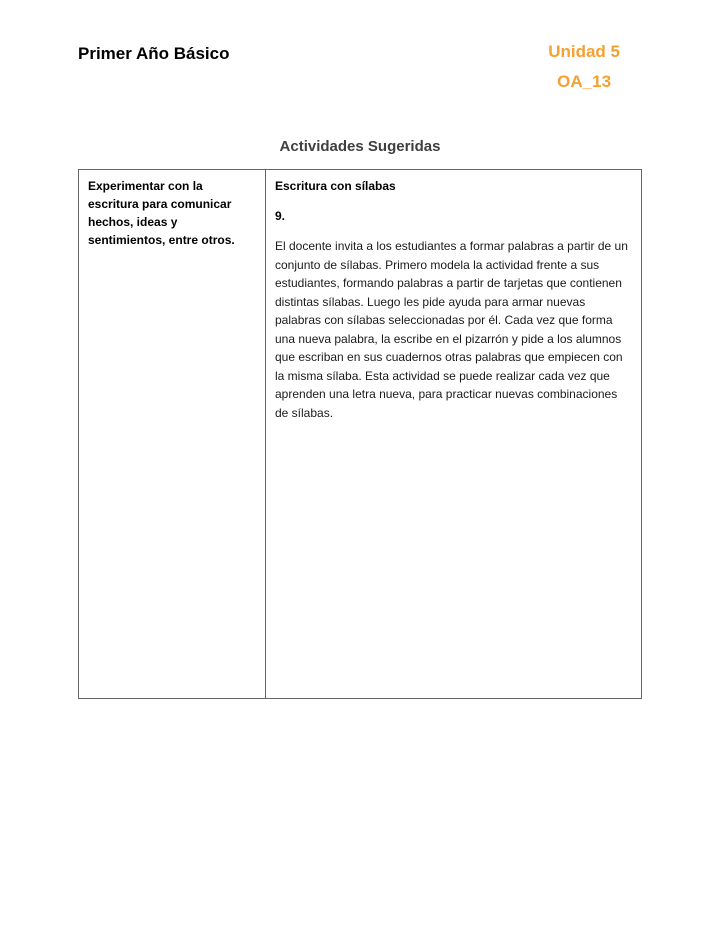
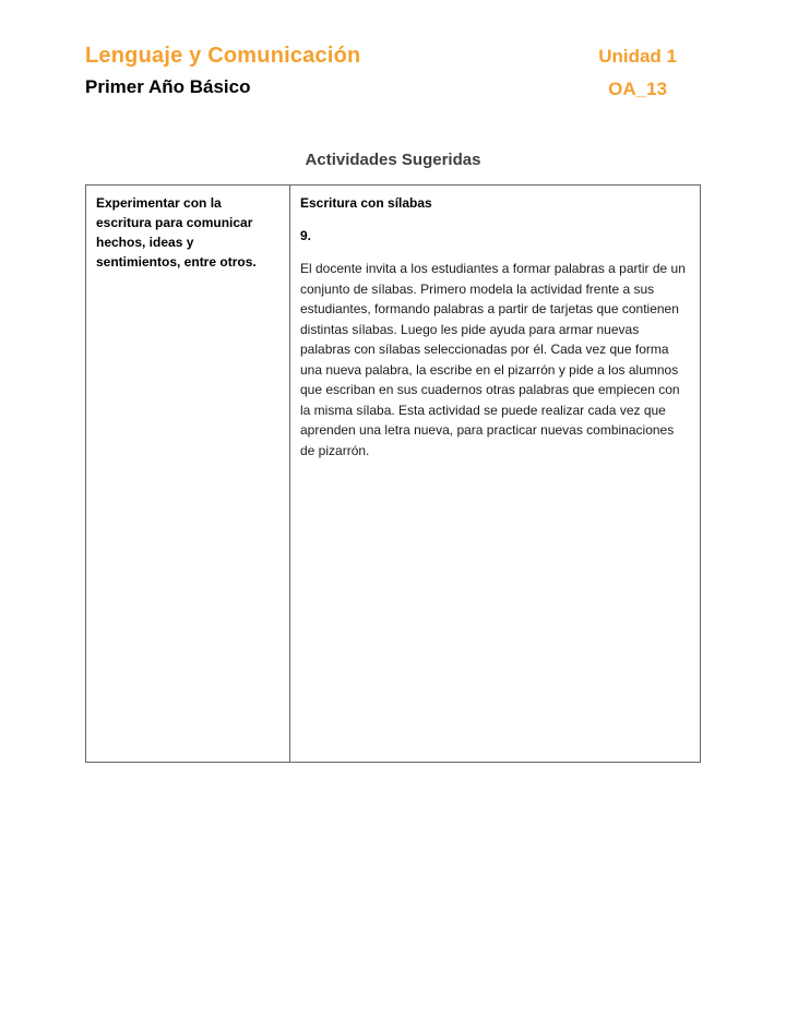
+ Lenguaje y Comunicación
  Primer Año Básico
- Unidad 5
+ Unidad 1
  OA_13
  Actividades Sugeridas
- Experimentar con la escritura para comunicar hechos, ideas y sentimientos, entre otros.	Escritura con sílabas 9. El docente invita a los estudiantes a formar palabras a partir de un conjunto de sílabas. Primero modela la actividad frente a sus estudiantes, formando palabras a partir de tarjetas que contienen distintas sílabas. Luego les pide ayuda para armar nuevas palabras con sílabas seleccionadas por él. Cada vez que forma una nueva palabra, la escribe en el pizarrón y pide a los alumnos que escriban en sus cuadernos otras palabras que empiecen con la misma sílaba. Esta actividad se puede realizar cada vez que aprenden una letra nueva, para practicar nuevas combinaciones de sílabas.
+ Experimentar con la escritura para comunicar hechos, ideas y sentimientos, entre otros.	Escritura con sílabas 9. El docente invita a los estudiantes a formar palabras a partir de un conjunto de sílabas. Primero modela la actividad frente a sus estudiantes, formando palabras a partir de tarjetas que contienen distintas sílabas. Luego les pide ayuda para armar nuevas palabras con sílabas seleccionadas por él. Cada vez que forma una nueva palabra, la escribe en el pizarrón y pide a los alumnos que escriban en sus cuadernos otras palabras que empiecen con la misma sílaba. Esta actividad se puede realizar cada vez que aprenden una letra nueva, para practicar nuevas combinaciones de pizarrón.
